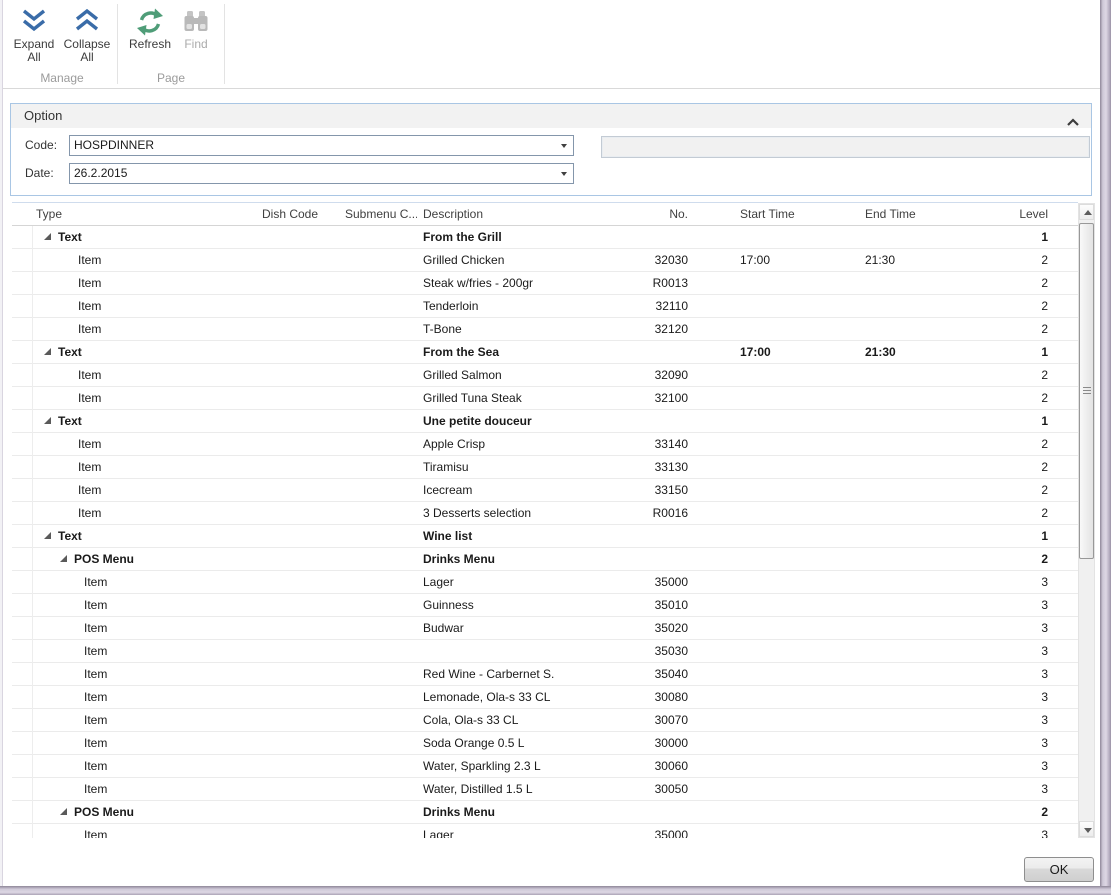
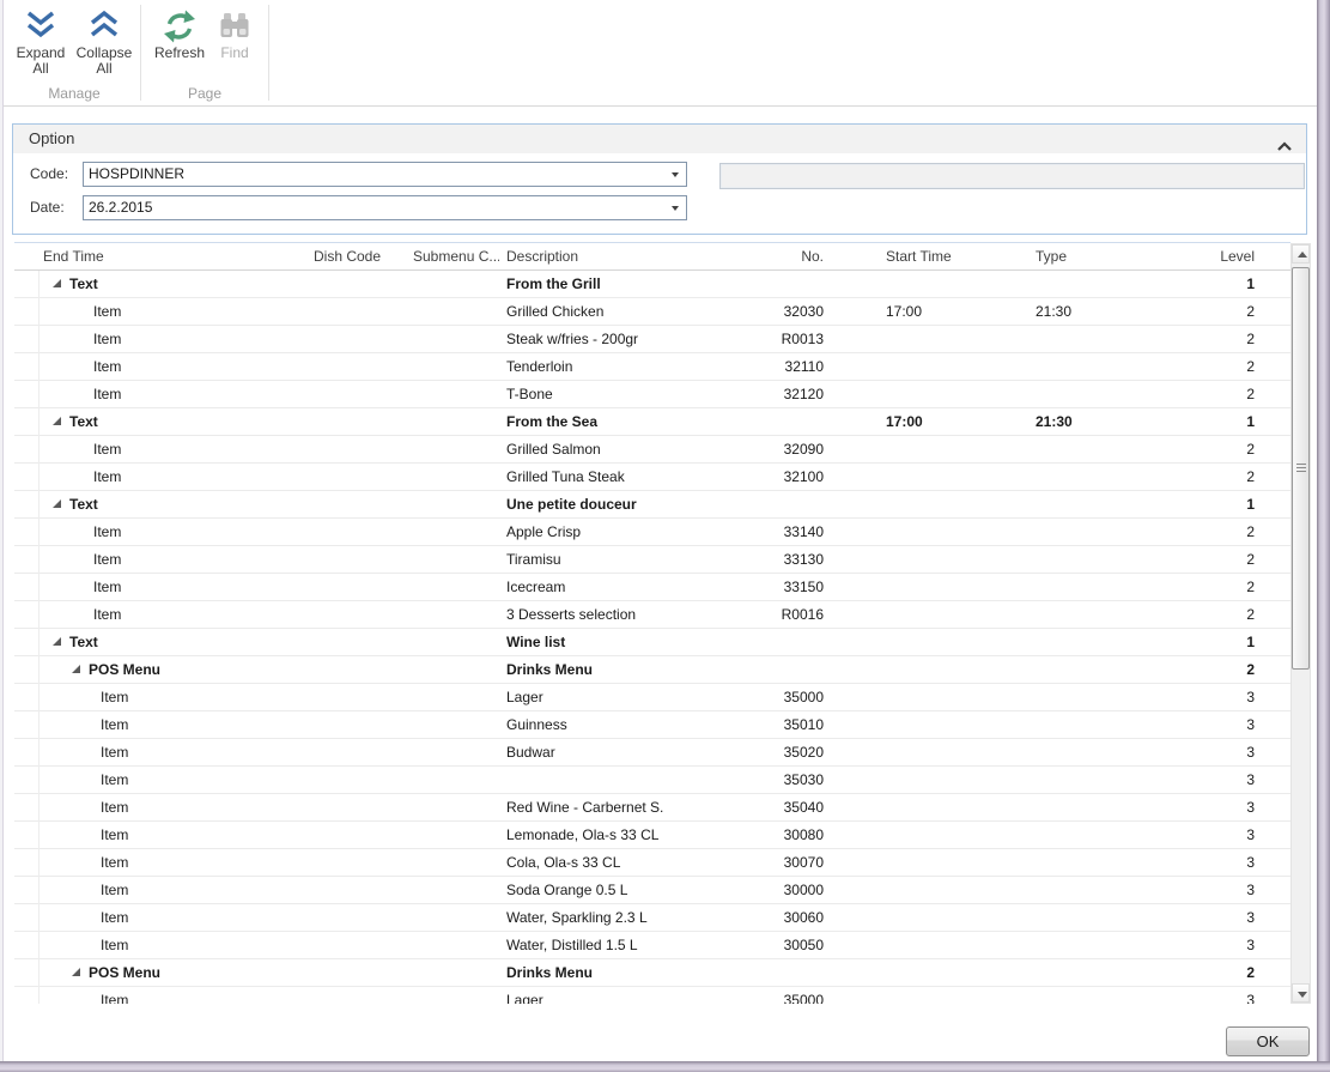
  Expand
  All
  Collapse
  All
  Refresh
  Find
  Manage
  Page
  Option
  Code:
  HOSPDINNER
  Date:
  26.2.2015
- Type
+ End Time
  Dish Code
  Submenu C...
  Description
  No.
  Start Time
- End Time
+ Type
  Level
  Text
  From the Grill
  1
  Item
  Grilled Chicken
  32030
  17:00
  21:30
  2
  Item
  Steak w/fries - 200gr
  R0013
  2
  Item
  Tenderloin
  32110
  2
  Item
  T-Bone
  32120
  2
  Text
  From the Sea
  17:00
  21:30
  1
  Item
  Grilled Salmon
  32090
  2
  Item
  Grilled Tuna Steak
  32100
  2
  Text
  Une petite douceur
  1
  Item
  Apple Crisp
  33140
  2
  Item
  Tiramisu
  33130
  2
  Item
  Icecream
  33150
  2
  Item
  3 Desserts selection
  R0016
  2
  Text
  Wine list
  1
  POS Menu
  Drinks Menu
  2
  Item
  Lager
  35000
  3
  Item
  Guinness
  35010
  3
  Item
  Budwar
  35020
  3
  Item
  35030
  3
  Item
  Red Wine - Carbernet S.
  35040
  3
  Item
  Lemonade, Ola-s 33 CL
  30080
  3
  Item
  Cola, Ola-s 33 CL
  30070
  3
  Item
  Soda Orange 0.5 L
  30000
  3
  Item
  Water, Sparkling 2.3 L
  30060
  3
  Item
  Water, Distilled 1.5 L
  30050
  3
  POS Menu
  Drinks Menu
  2
  Item
  Lager
  35000
  3
  OK
